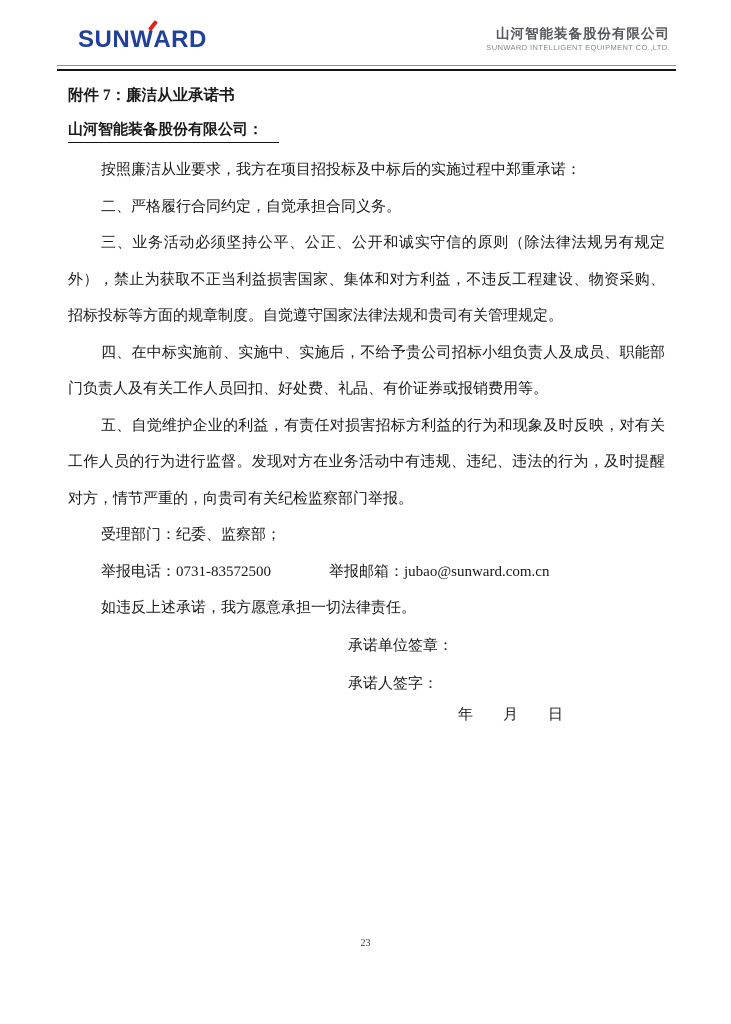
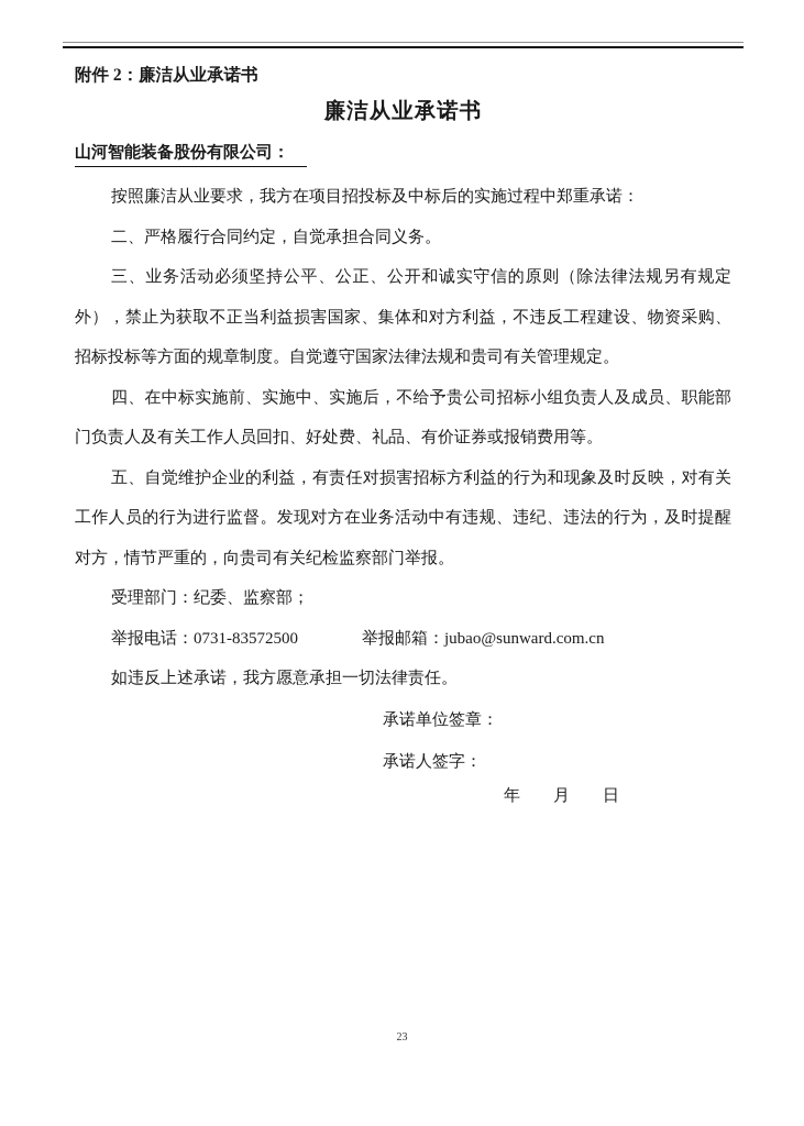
- SUNWARD
- 山河智能装备股份有限公司
- SUNWARD INTELLIGENT EQUIPMENT CO.,LTD.
- 附件 7：廉洁从业承诺书
+ 附件 2：廉洁从业承诺书
+ 廉洁从业承诺书
  山河智能装备股份有限公司：
  按照廉洁从业要求，我方在项目招投标及中标后的实施过程中郑重承诺：
  二、严格履行合同约定，自觉承担合同义务。
  三、业务活动必须坚持公平、公正、公开和诚实守信的原则（除法律法规另有规定外），禁止为获取不正当利益损害国家、集体和对方利益，不违反工程建设、物资采购、招标投标等方面的规章制度。自觉遵守国家法律法规和贵司有关管理规定。
  四、在中标实施前、实施中、实施后，不给予贵公司招标小组负责人及成员、职能部门负责人及有关工作人员回扣、好处费、礼品、有价证券或报销费用等。
  五、自觉维护企业的利益，有责任对损害招标方利益的行为和现象及时反映，对有关工作人员的行为进行监督。发现对方在业务活动中有违规、违纪、违法的行为，及时提醒对方，情节严重的，向贵司有关纪检监察部门举报。
  受理部门：纪委、监察部；
  举报电话：0731-83572500 举报邮箱：jubao@sunward.com.cn
  如违反上述承诺，我方愿意承担一切法律责任。
  承诺单位签章：
  承诺人签字：
  年 月 日
  23
